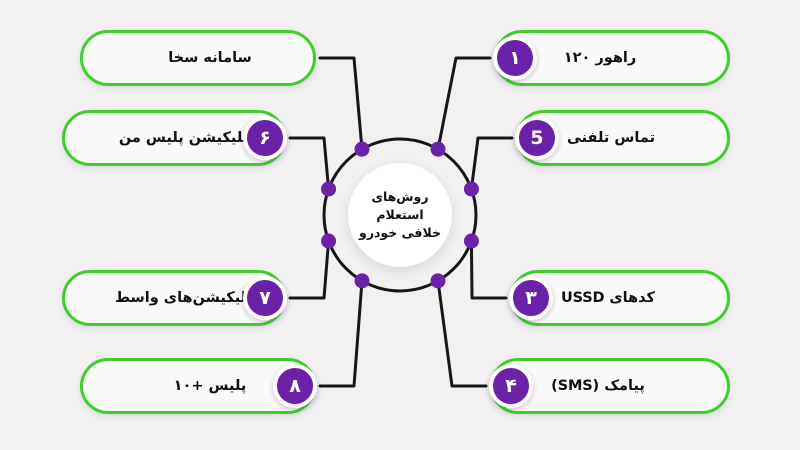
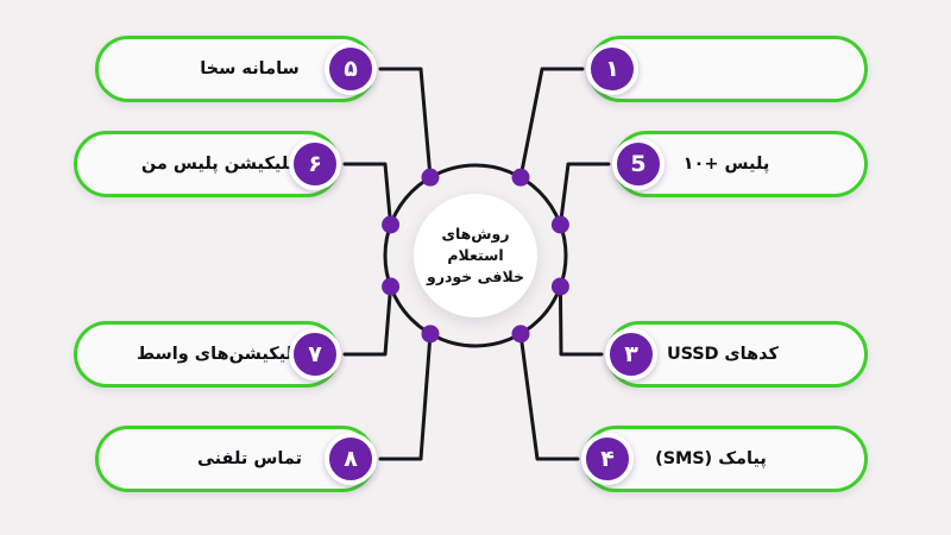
  روش‌های
  استعلام
  خلافی خودرو
  ۱
- راهور ۱۲۰
  5
- تماس تلفنی
+ پلیس +۱۰
  ۳
  کدهای USSD
  ۴
  پیامک (SMS)
+ ۵
  سامانه سخا
  ۶
  لیکیشن پلیس من
  ۷
  یکیشن‌های واسط
  ۸
- پلیس +۱۰
+ تماس تلفنی
